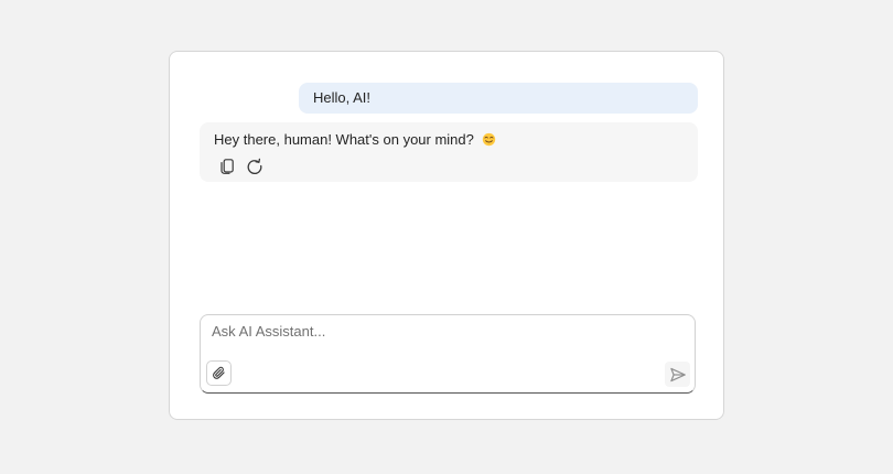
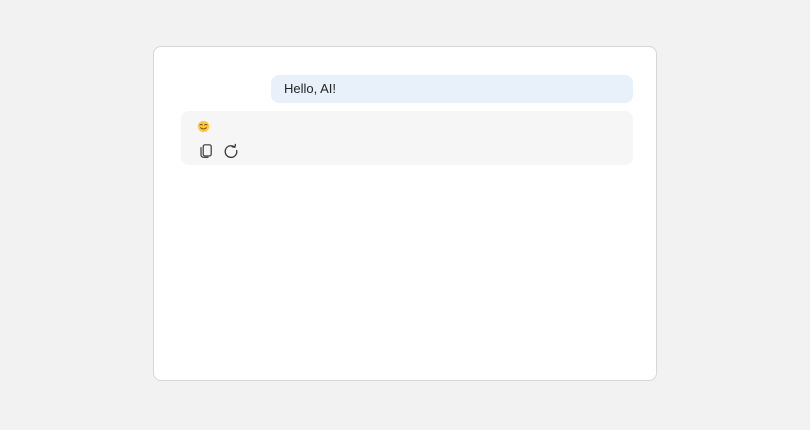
  Hello, AI!
- Hey there, human! What's on your mind?
- Ask AI Assistant...
